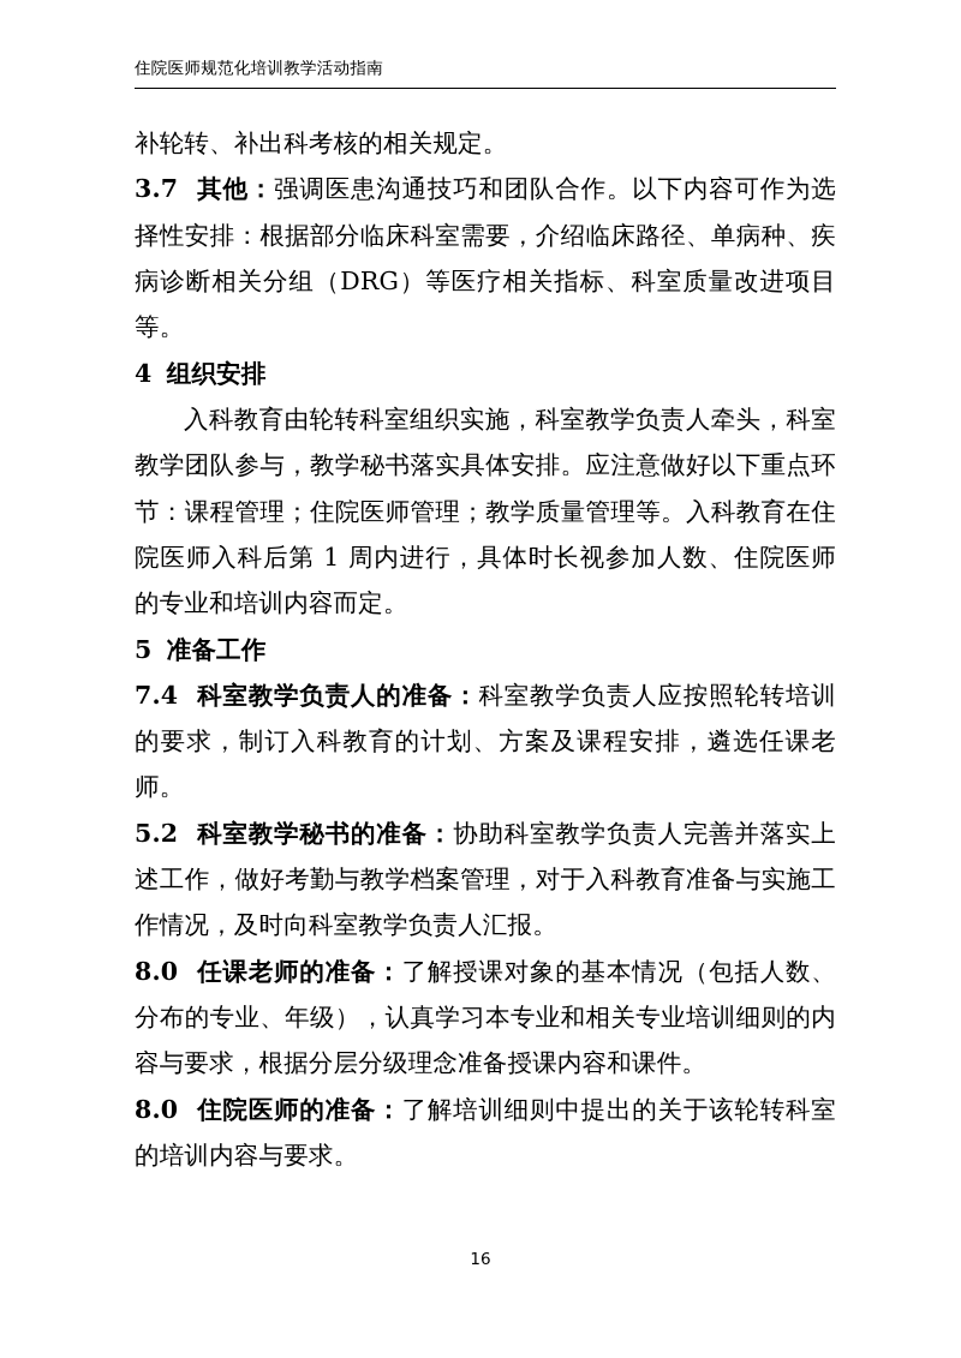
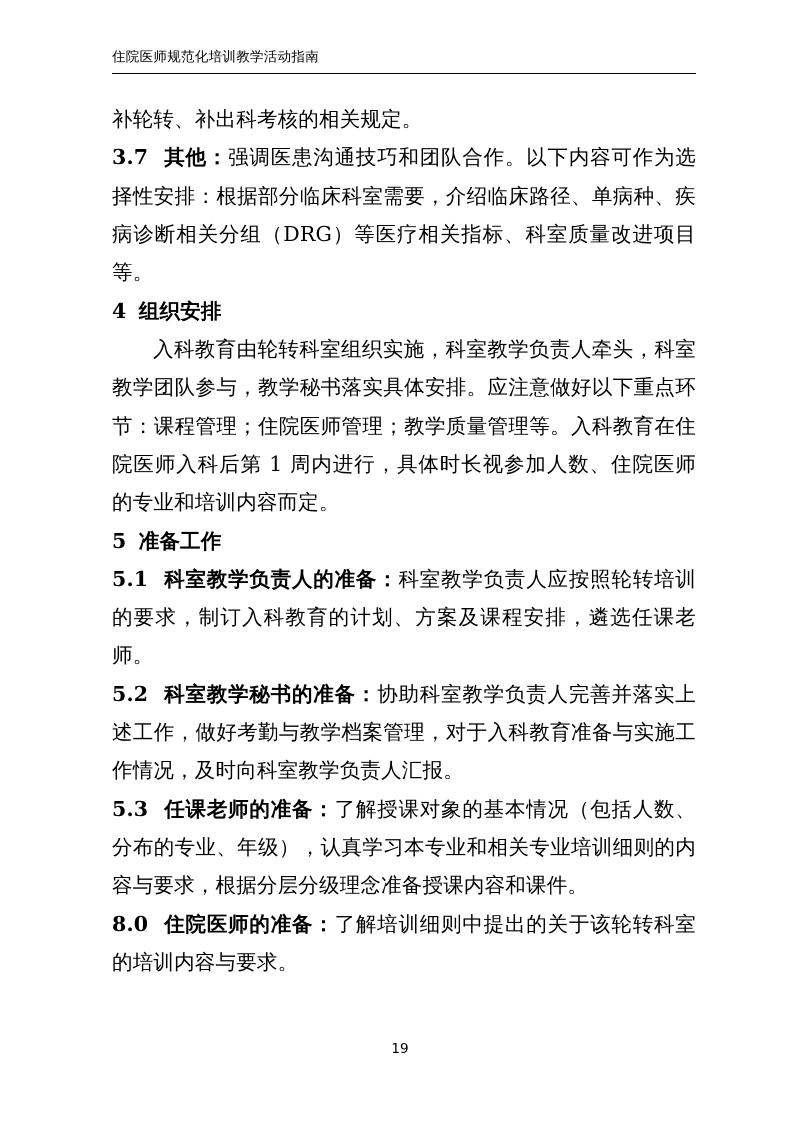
  住院医师规范化培训教学活动指南
  补轮转、补出科考核的相关规定。
  3.7 其他：强调医患沟通技巧和团队合作。以下内容可作为选择性安排：根据部分临床科室需要，介绍临床路径、单病种、疾病诊断相关分组（DRG）等医疗相关指标、科室质量改进项目等。
  4 组织安排
  入科教育由轮转科室组织实施，科室教学负责人牵头，科室教学团队参与，教学秘书落实具体安排。应注意做好以下重点环节：课程管理；住院医师管理；教学质量管理等。入科教育在住院医师入科后第 1 周内进行，具体时长视参加人数、住院医师的专业和培训内容而定。
  5 准备工作
- 7.4 科室教学负责人的准备：科室教学负责人应按照轮转培训的要求，制订入科教育的计划、方案及课程安排，遴选任课老师。
+ 5.1 科室教学负责人的准备：科室教学负责人应按照轮转培训的要求，制订入科教育的计划、方案及课程安排，遴选任课老师。
  5.2 科室教学秘书的准备：协助科室教学负责人完善并落实上述工作，做好考勤与教学档案管理，对于入科教育准备与实施工作情况，及时向科室教学负责人汇报。
- 8.0 任课老师的准备：了解授课对象的基本情况（包括人数、分布的专业、年级），认真学习本专业和相关专业培训细则的内容与要求，根据分层分级理念准备授课内容和课件。
+ 5.3 任课老师的准备：了解授课对象的基本情况（包括人数、分布的专业、年级），认真学习本专业和相关专业培训细则的内容与要求，根据分层分级理念准备授课内容和课件。
  8.0 住院医师的准备：了解培训细则中提出的关于该轮转科室的培训内容与要求。
- 16
+ 19
